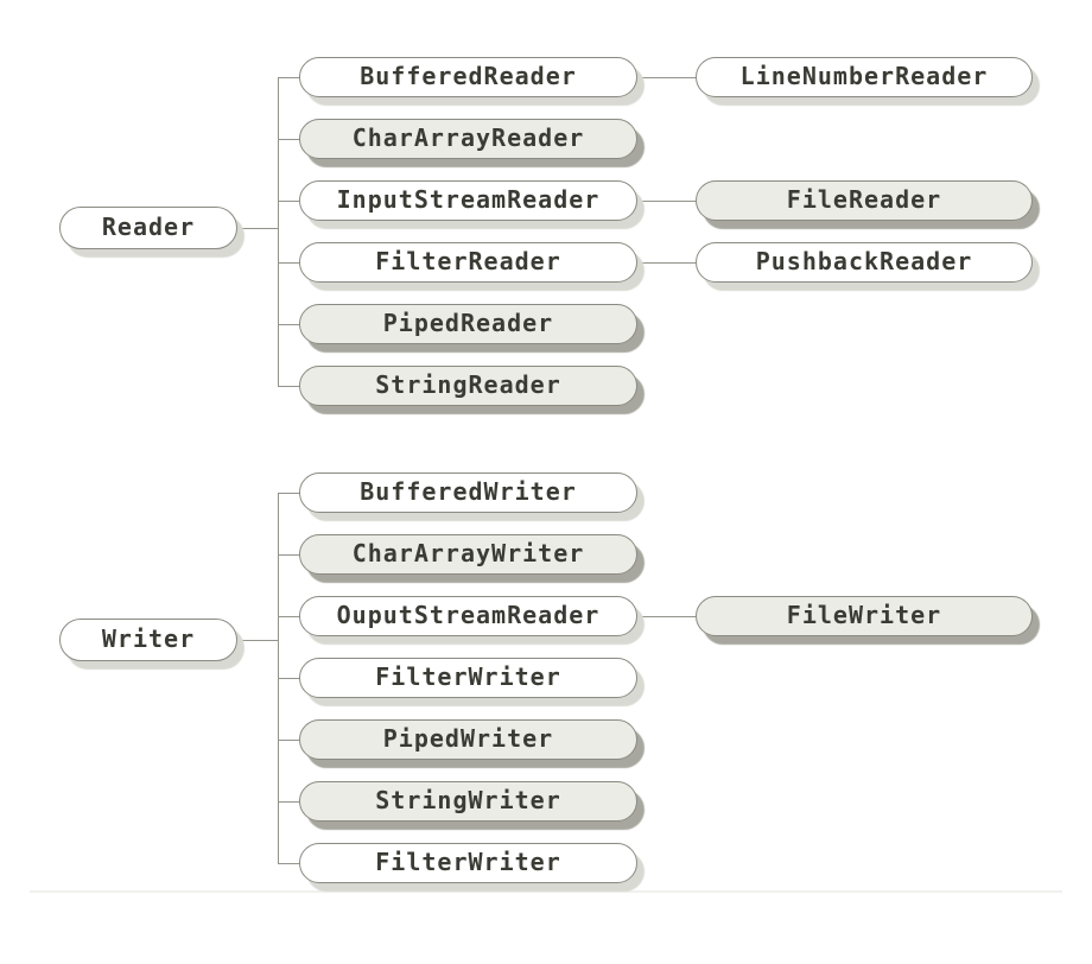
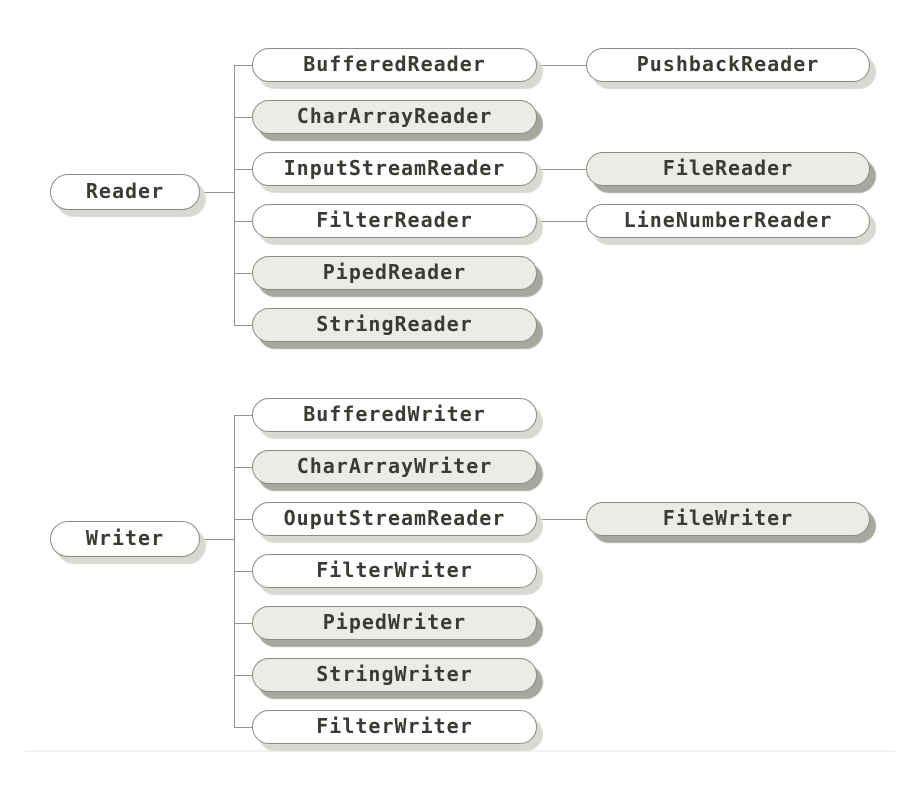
- LineNumberReader
+ PushbackReader
  BufferedReader
  CharArrayReader
  FileReader
  InputStreamReader
- PushbackReader
+ LineNumberReader
  FilterReader
  PipedReader
  StringReader
  Reader
  BufferedWriter
  CharArrayWriter
  FileWriter
  OuputStreamReader
  FilterWriter
  PipedWriter
  StringWriter
  FilterWriter
  Writer
